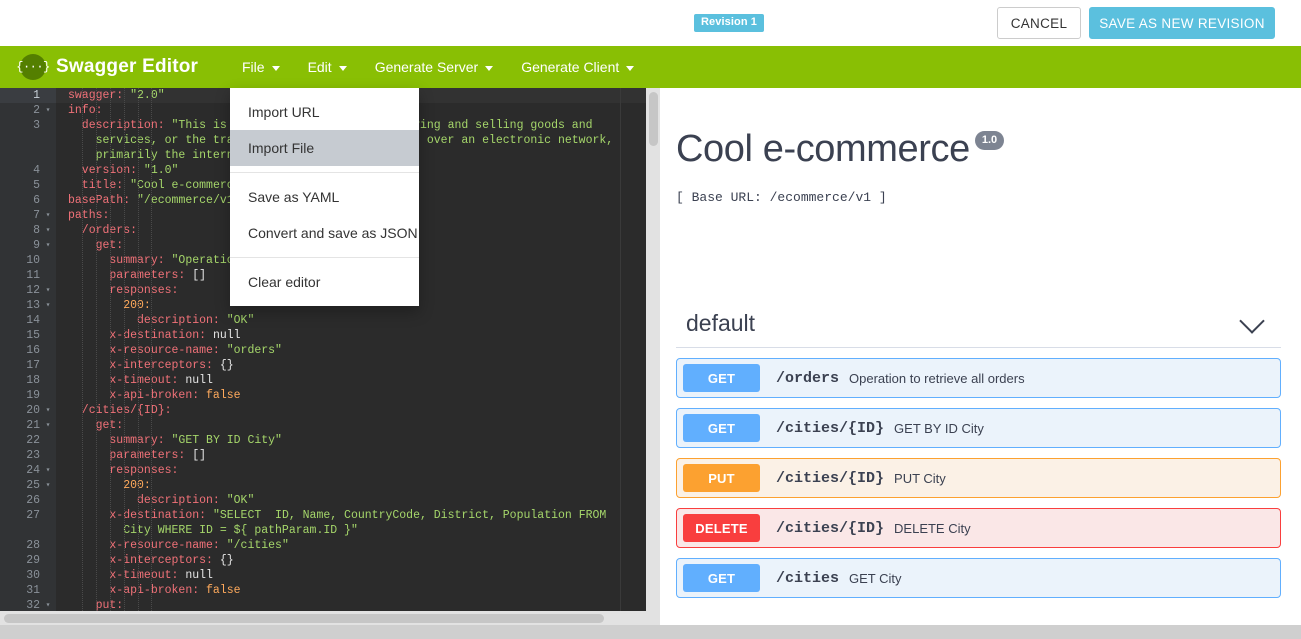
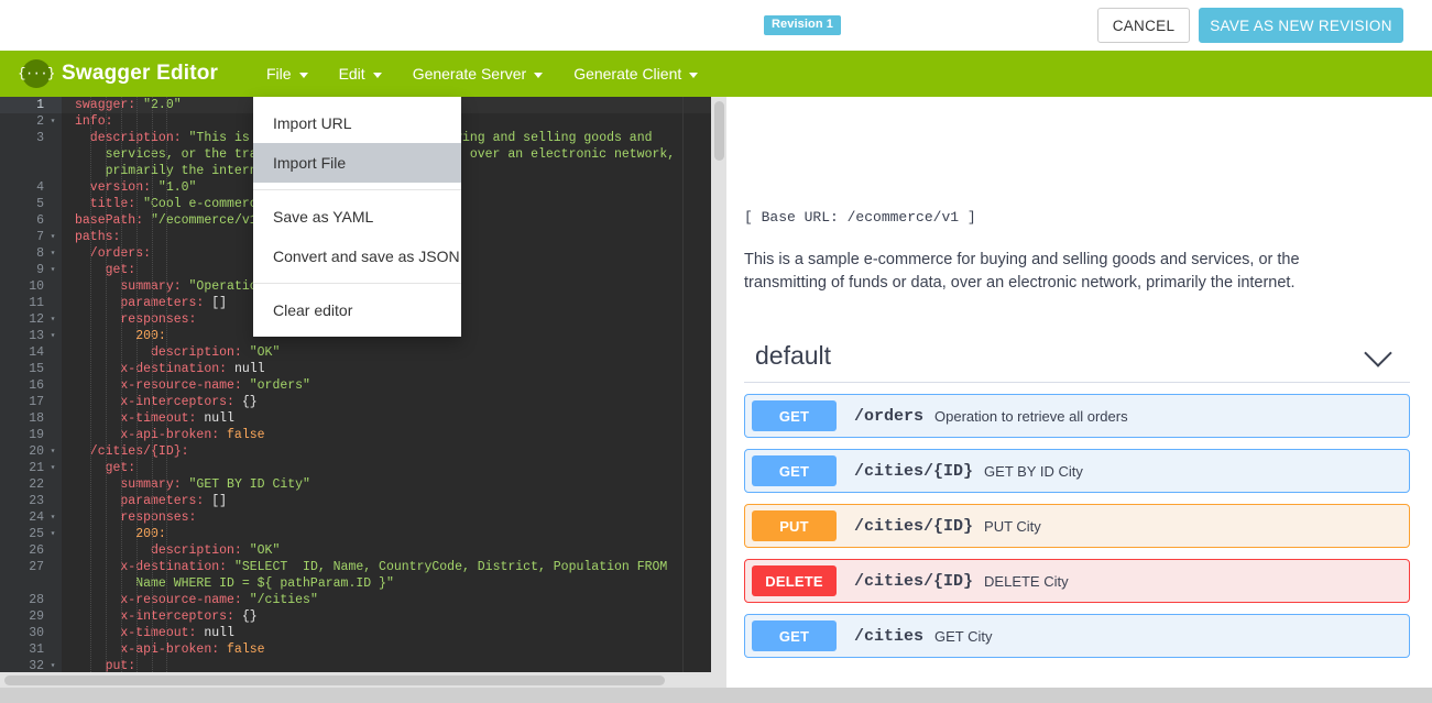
  Revision 1
  CANCEL
  SAVE AS NEW REVISION
  {···}
  Swagger Editor
  File
  Edit
  Generate Server
  Generate Client
  1
  2
  ▾
  3
  4
  5
  6
  7
  ▾
  8
  ▾
  9
  ▾
  10
  11
  12
  ▾
  13
  ▾
  14
  15
  16
  17
  18
  19
  20
  ▾
  21
  ▾
  22
  23
  24
  ▾
  25
  ▾
  26
  27
  28
  29
  30
  31
  32
  ▾
  swagger: "2.0"
  info:
  primarily the inter
  version: "1.0"
  title: "Cool e-commer
  basePath: "/ecommerce/v
  paths:
  /orders:
  get:
  parameters: []
  responses:
  200:
  description: "OK"
  x-destination: null
  x-resource-name: "orders"
  x-interceptors: {}
  x-timeout: null
  x-api-broken: false
  /cities/{ID}:
  get:
  summary: "GET BY ID City"
  parameters: []
  responses:
  200:
  description: "OK"
  x-destination: "SELECT ID, Name, CountryCode, District, Population FROM
- City WHERE ID = ${ pathParam.ID }"
+ Name WHERE ID = ${ pathParam.ID }"
  x-resource-name: "/cities"
  x-interceptors: {}
  x-timeout: null
  x-api-broken: false
  put:
- Cool e-commerce
- 1.0
  [ Base URL: /ecommerce/v1 ]
+ This is a sample e-commerce for buying and selling goods and services, or the transmitting of funds or data, over an electronic network, primarily the internet.
  default
  GET
  /orders
  Operation to retrieve all orders
  GET
  /cities/{ID}
  GET BY ID City
  PUT
  /cities/{ID}
  PUT City
  DELETE
  /cities/{ID}
  DELETE City
  GET
  /cities
  GET City
  Import URL
  Import File
  Save as YAML
  Convert and save as JSON
  Clear editor
